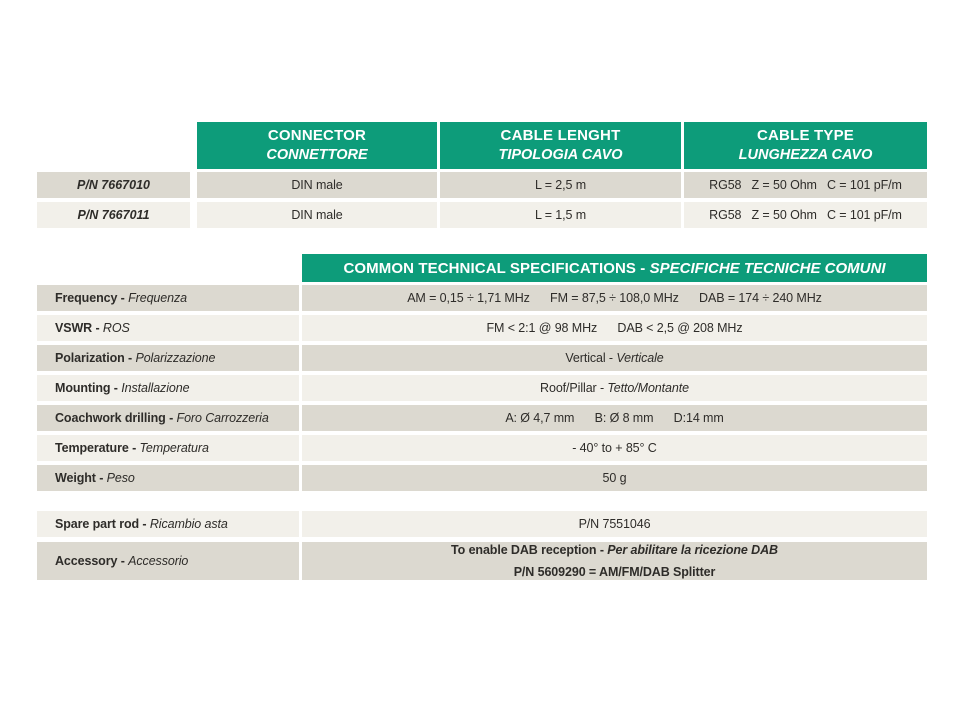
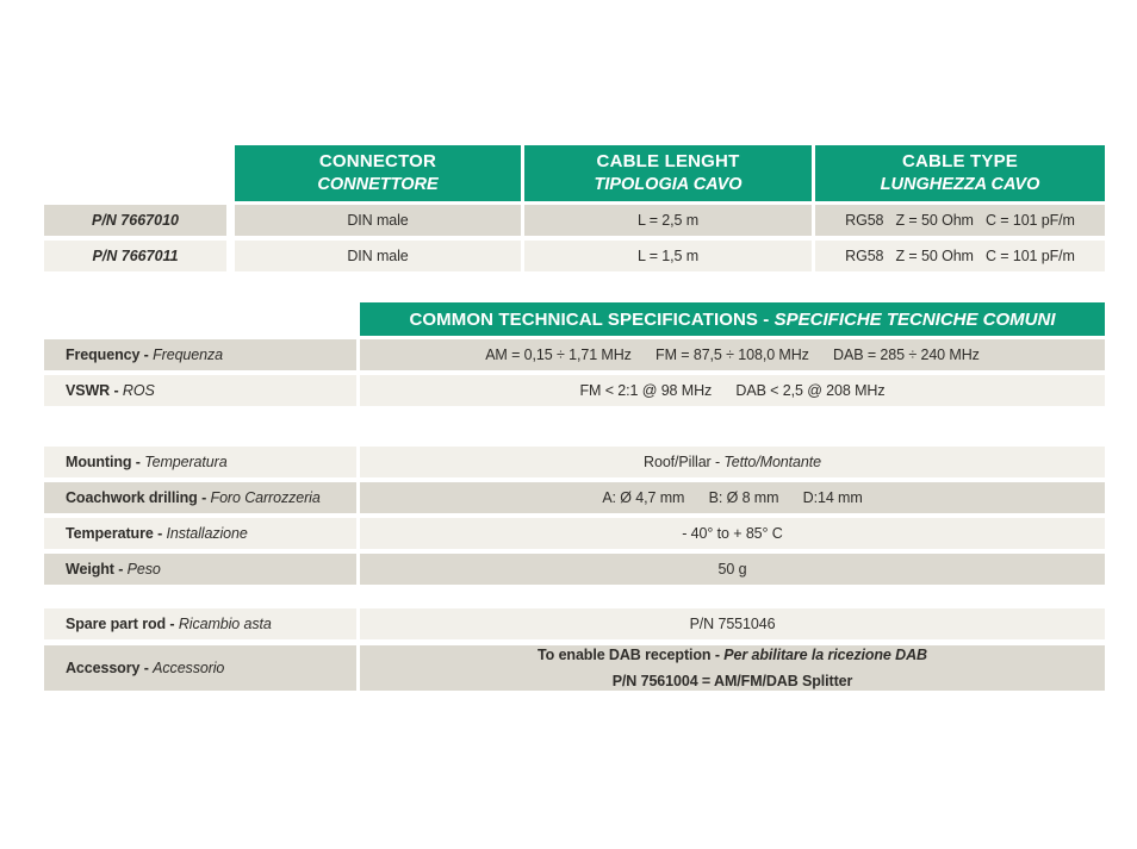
  CONNECTOR
  CONNETTORE
  CABLE LENGHT
  TIPOLOGIA CAVO
  CABLE TYPE
  LUNGHEZZA CAVO
  P/N 7667010
  DIN male
  L = 2,5 m
  RG58 Z = 50 Ohm C = 101 pF/m
  P/N 7667011
  DIN male
  L = 1,5 m
  RG58 Z = 50 Ohm C = 101 pF/m
  COMMON TECHNICAL SPECIFICATIONS -
  SPECIFICHE TECNICHE COMUNI
  Frequency -
  Frequenza
- AM = 0,15 ÷ 1,71 MHz FM = 87,5 ÷ 108,0 MHz DAB = 174 ÷ 240 MHz
+ AM = 0,15 ÷ 1,71 MHz FM = 87,5 ÷ 108,0 MHz DAB = 285 ÷ 240 MHz
  VSWR -
  ROS
  FM < 2:1 @ 98 MHz DAB < 2,5 @ 208 MHz
- Polarization -
- Polarizzazione
- Vertical -
- Verticale
  Mounting -
- Installazione
+ Temperatura
  Roof/Pillar -
  Tetto/Montante
  Coachwork drilling -
  Foro Carrozzeria
  A: Ø 4,7 mm B: Ø 8 mm D:14 mm
  Temperature -
- Temperatura
+ Installazione
  - 40° to + 85° C
  Weight -
  Peso
  50 g
  Spare part rod -
  Ricambio asta
  P/N 7551046
  Accessory -
  Accessorio
  To enable DAB reception - Per abilitare la ricezione DAB
- P/N 5609290 = AM/FM/DAB Splitter
+ P/N 7561004 = AM/FM/DAB Splitter
